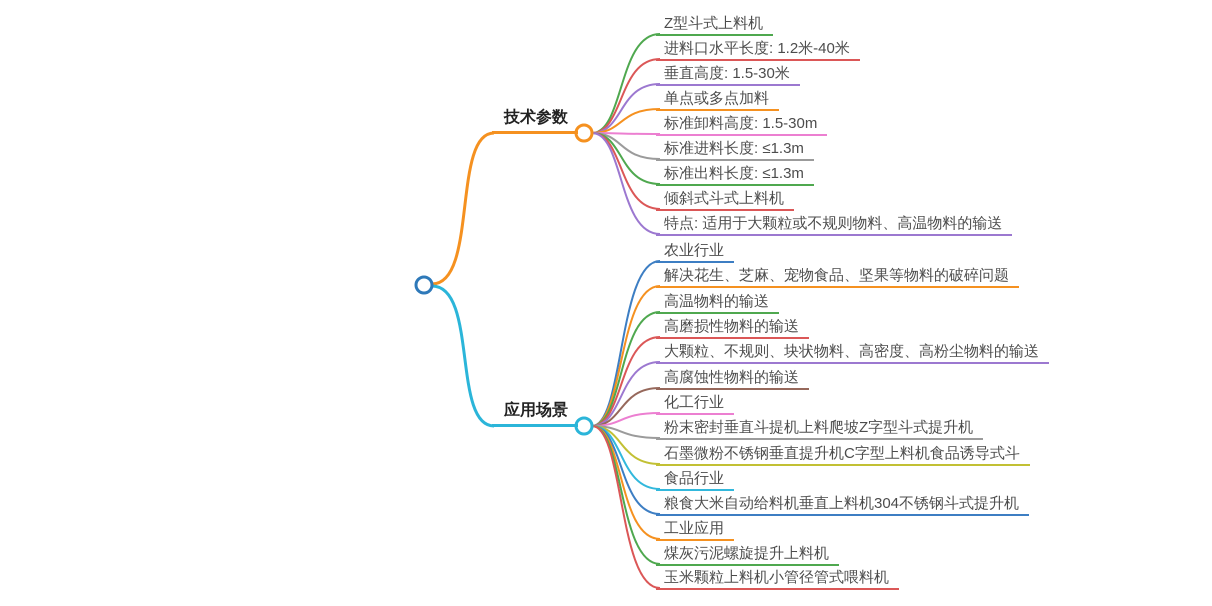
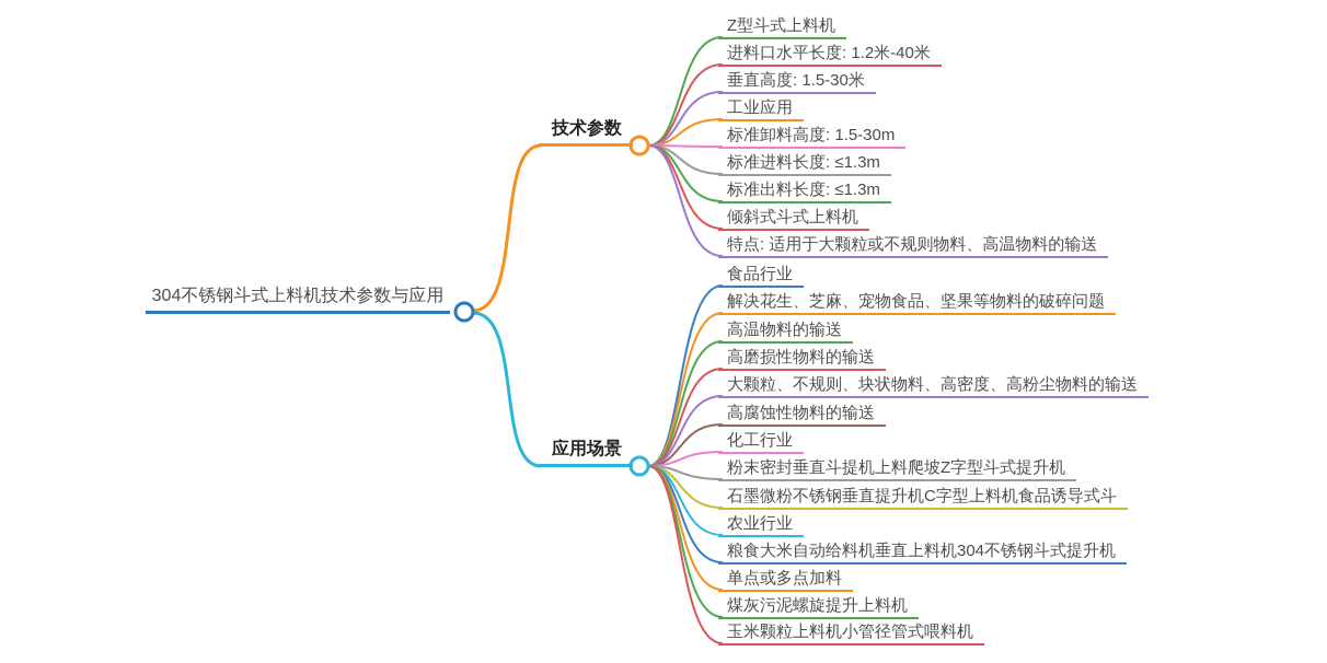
+ 304不锈钢斗式上料机技术参数与应用
  技术参数
  应用场景
  Z型斗式上料机
  进料口水平长度: 1.2米-40米
  垂直高度: 1.5-30米
- 单点或多点加料
+ 工业应用
  标准卸料高度: 1.5-30m
  标准进料长度: ≤1.3m
  标准出料长度: ≤1.3m
  倾斜式斗式上料机
  特点: 适用于大颗粒或不规则物料、高温物料的输送
- 农业行业
+ 食品行业
  解决花生、芝麻、宠物食品、坚果等物料的破碎问题
  高温物料的输送
  高磨损性物料的输送
  大颗粒、不规则、块状物料、高密度、高粉尘物料的输送
  高腐蚀性物料的输送
  化工行业
  粉末密封垂直斗提机上料爬坡Z字型斗式提升机
  石墨微粉不锈钢垂直提升机C字型上料机食品诱导式斗
- 食品行业
+ 农业行业
  粮食大米自动给料机垂直上料机304不锈钢斗式提升机
- 工业应用
+ 单点或多点加料
  煤灰污泥螺旋提升上料机
  玉米颗粒上料机小管径管式喂料机
